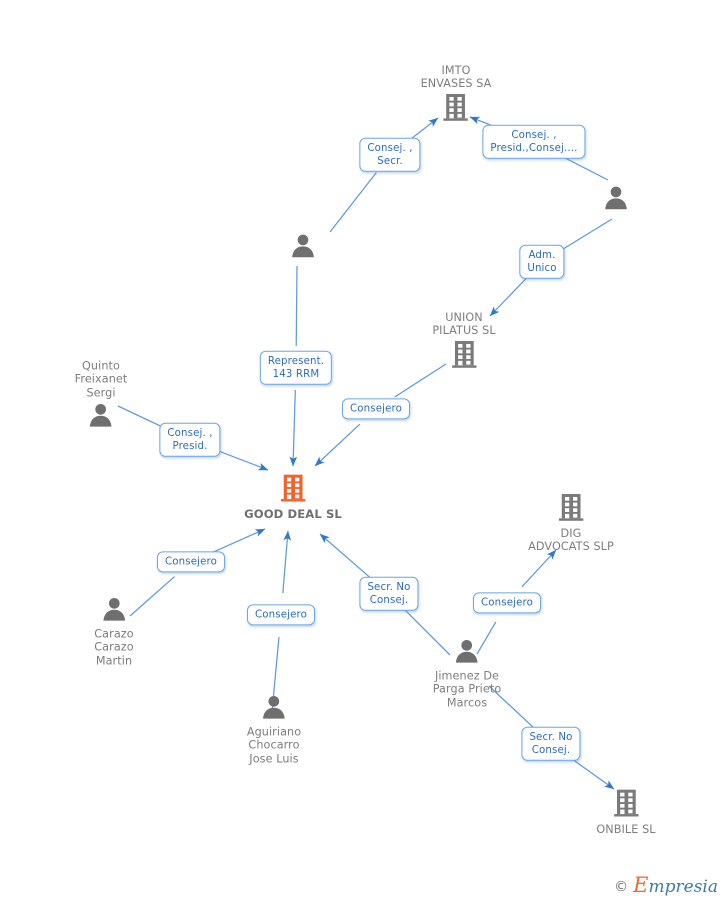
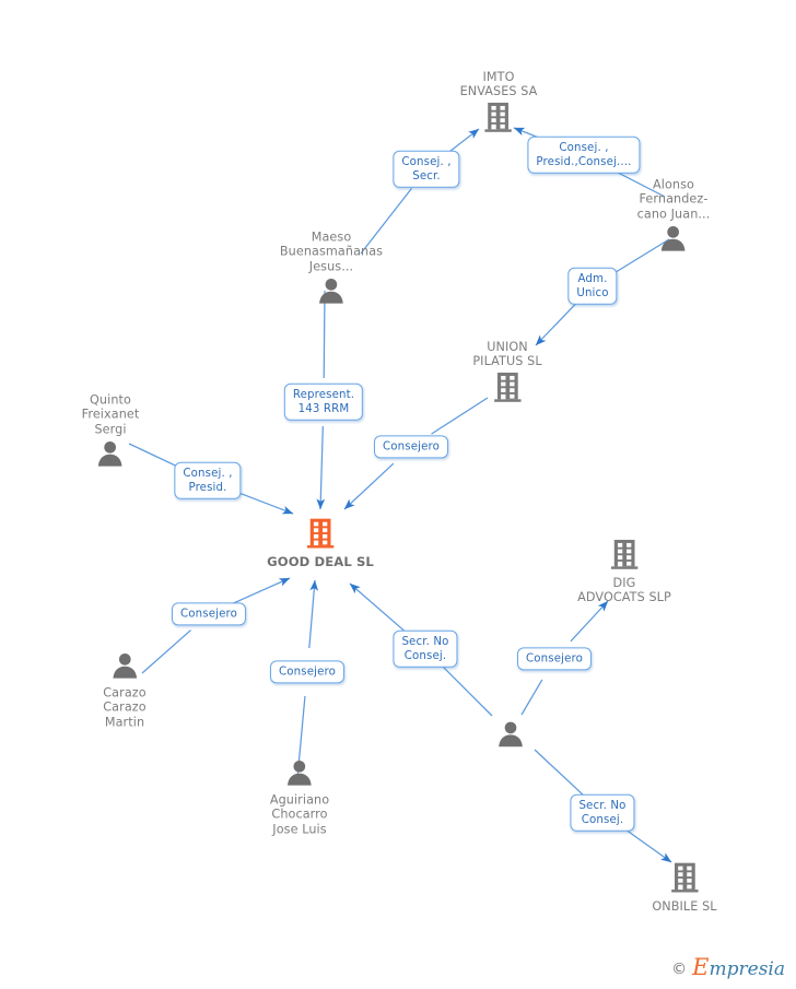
  IMTO
  ENVASES SA
+ Alonso
+ Fernandez-
+ cano Juan...
+ Maeso
+ Buenasmañanas
+ Jesus...
  UNION
  PILATUS SL
  Quinto
  Freixanet
  Sergi
  GOOD DEAL SL
  DIG
  ADVOCATS SLP
  Carazo
  Carazo
  Martin
- Jimenez De
- Parga Prieto
- Marcos
  Aguiriano
  Chocarro
  Jose Luis
  ONBILE SL
  Consej. ,
  Secr.
  Consej. ,
  Presid.,Consej....
  Adm.
  Unico
  Represent.
  143 RRM
  Consejero
  Consej. ,
  Presid.
  Consejero
  Consejero
  Secr. No
  Consej.
  Consejero
  Secr. No
  Consej.
  ©
  Empresia
